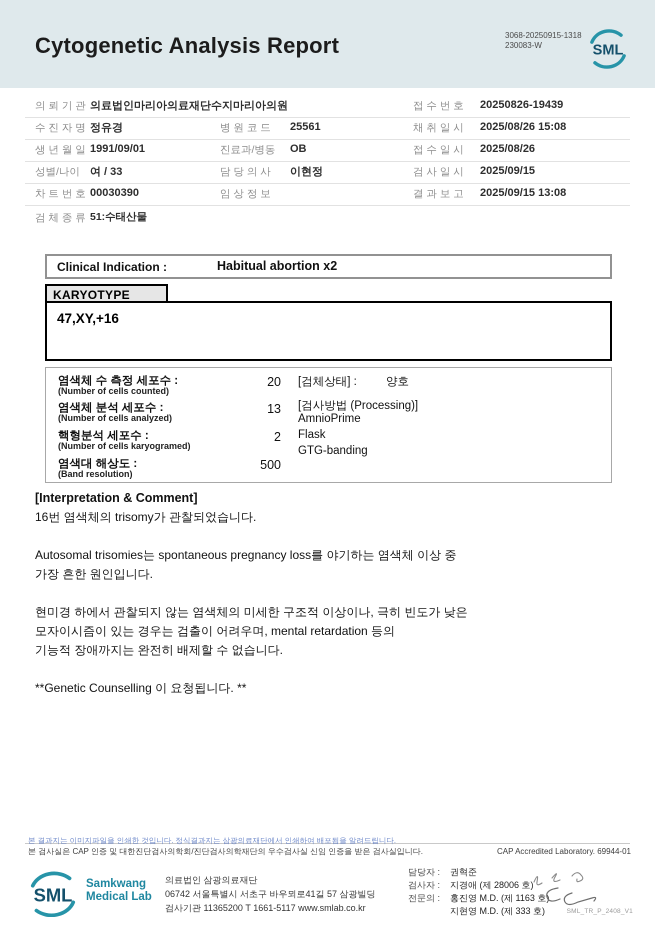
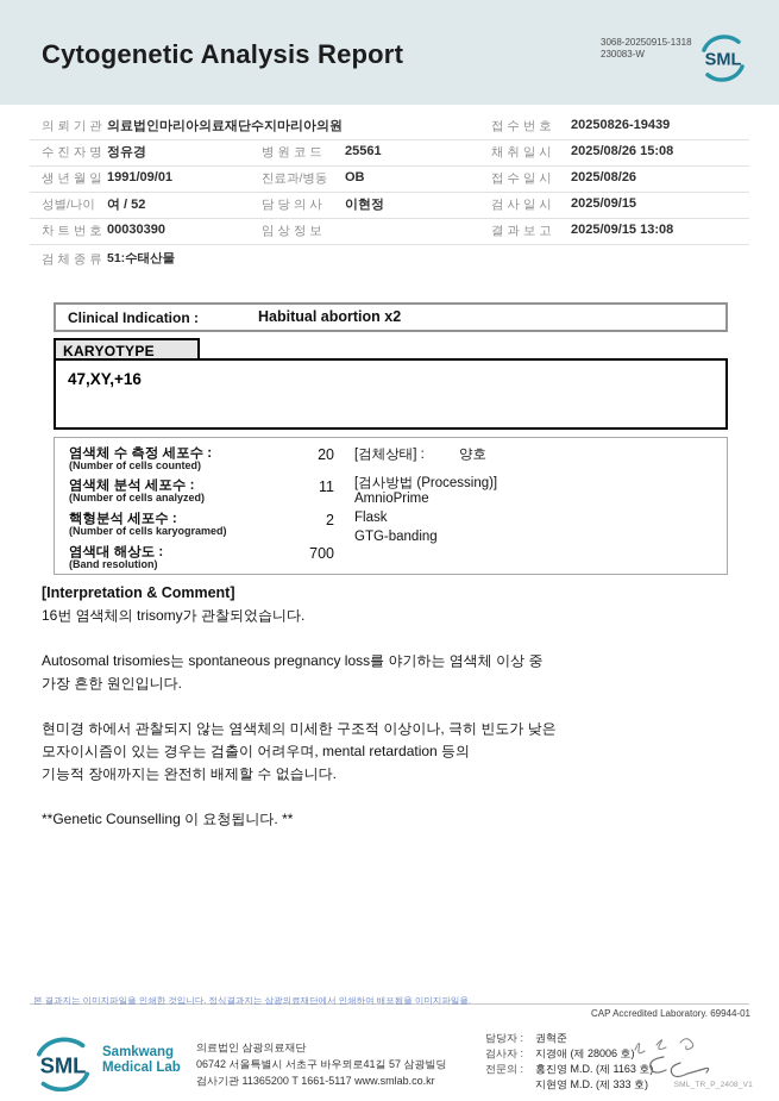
  Cytogenetic Analysis Report
  3068-20250915-1318
  230083-W
  SML
  의 뢰 기 관
  의료법인마리아의료재단수지마리아의원
  접 수 번 호
  20250826-19439
  수 진 자 명
  정유경
  병 원 코 드
  25561
  채 취 일 시
  2025/08/26 15:08
  생 년 월 일
  1991/09/01
  진료과/병동
  OB
  접 수 일 시
  2025/08/26
  성별/나이
- 여 / 33
+ 여 / 52
  담 당 의 사
  이현정
  검 사 일 시
  2025/09/15
  차 트 번 호
  00030390
  임 상 정 보
  결 과 보 고
  2025/09/15 13:08
  검 체 종 류
  51:수태산물
  Clinical Indication :
  Habitual abortion x2
  KARYOTYPE
  47,XY,+16
  염색체 수 측정 세포수 :
  (Number of cells counted)
  20
  염색체 분석 세포수 :
  (Number of cells analyzed)
- 13
+ 11
  핵형분석 세포수 :
  (Number of cells karyogramed)
  2
  염색대 해상도 :
  (Band resolution)
- 500
+ 700
  [검체상태] : 양호
  [검사방법 (Processing)]
  AmnioPrime
  Flask
  GTG-banding
  [Interpretation & Comment]
  16번 염색체의 trisomy가 관찰되었습니다.
  Autosomal trisomies는 spontaneous pregnancy loss를 야기하는 염색체 이상 중
  가장 흔한 원인입니다.
  현미경 하에서 관찰되지 않는 염색체의 미세한 구조적 이상이나, 극히 빈도가 낮은
  모자이시즘이 있는 경우는 검출이 어려우며, mental retardation 등의
  기능적 장애까지는 완전히 배제할 수 없습니다.
  **Genetic Counselling 이 요청됩니다. **
- 본 결과지는 이미지파일을 인쇄한 것입니다. 정식결과지는 삼광의료재단에서 인쇄하여 배포됨을 알려드립니다.
+ 본 결과지는 이미지파일을 인쇄한 것입니다. 정식결과지는 삼광의료재단에서 인쇄하여 배포됨을 이미지파일을.
- 본 검사실은 CAP 인증 및 대한진단검사의학회/진단검사의학재단의 우수검사실 신임 인증을 받은 검사실입니다.
  CAP Accredited Laboratory. 69944-01
  SML
  Samkwang
  Medical Lab
  의료법인 삼광의료재단
  06742 서울특별시 서초구 바우뫼로41길 57 삼광빌딩
  검사기관 11365200 T 1661-5117 www.smlab.co.kr
  담당자 :
  권혁준
  검사자 :
  지경애 (제 28006 호)
  전문의 :
  홍진영 M.D. (제 1163 호
  지현영 M.D. (제 333 호)
